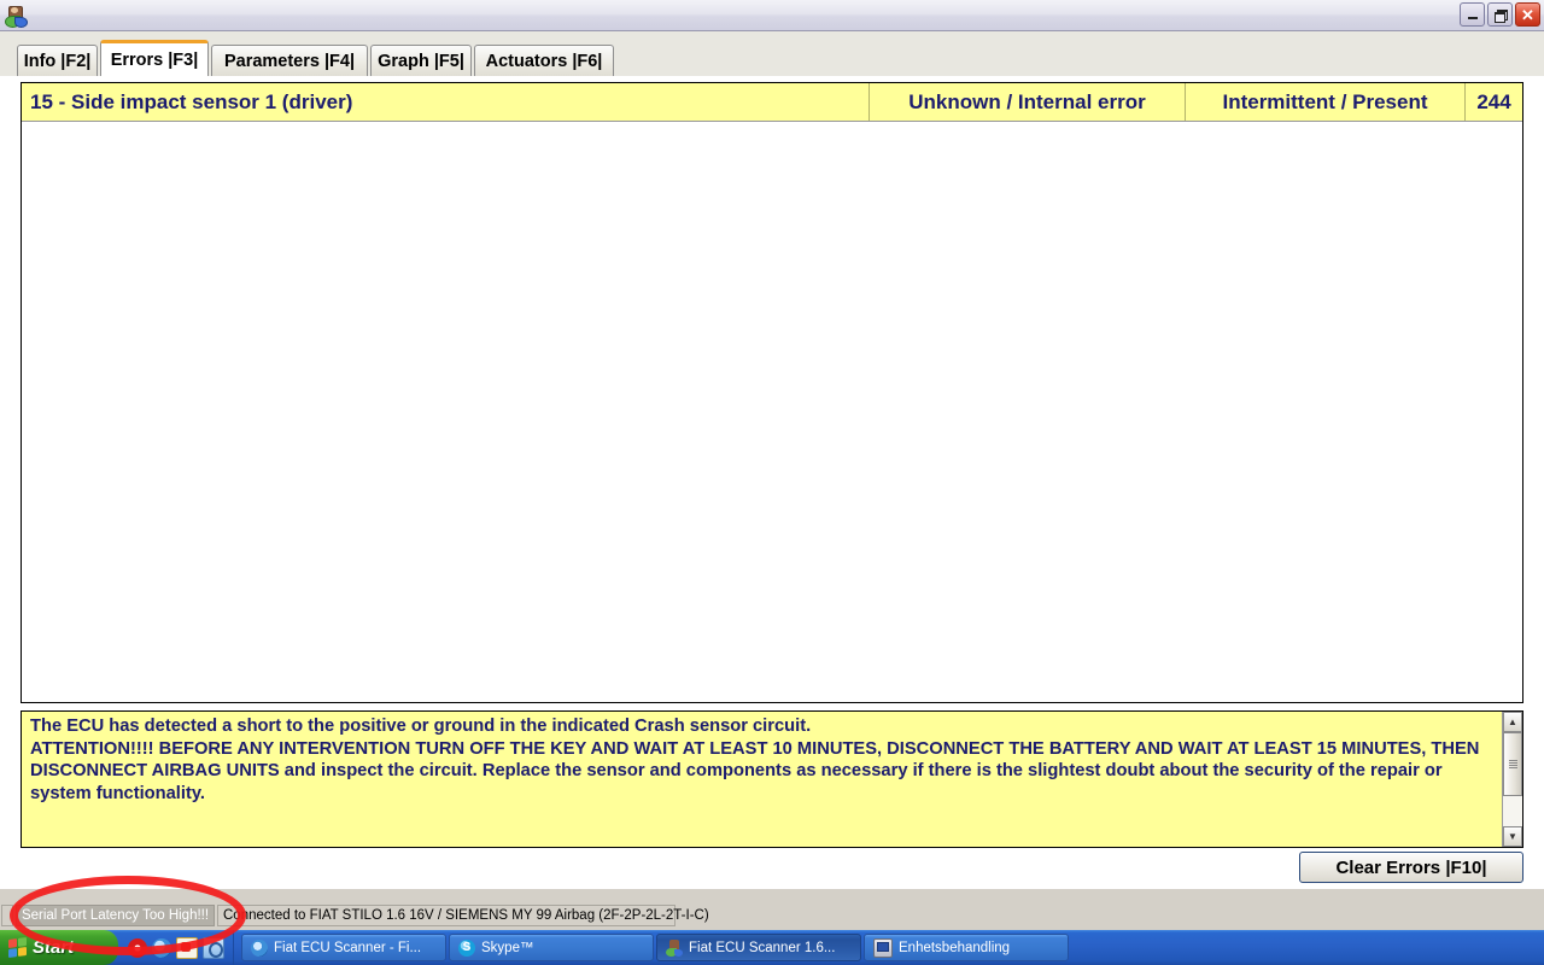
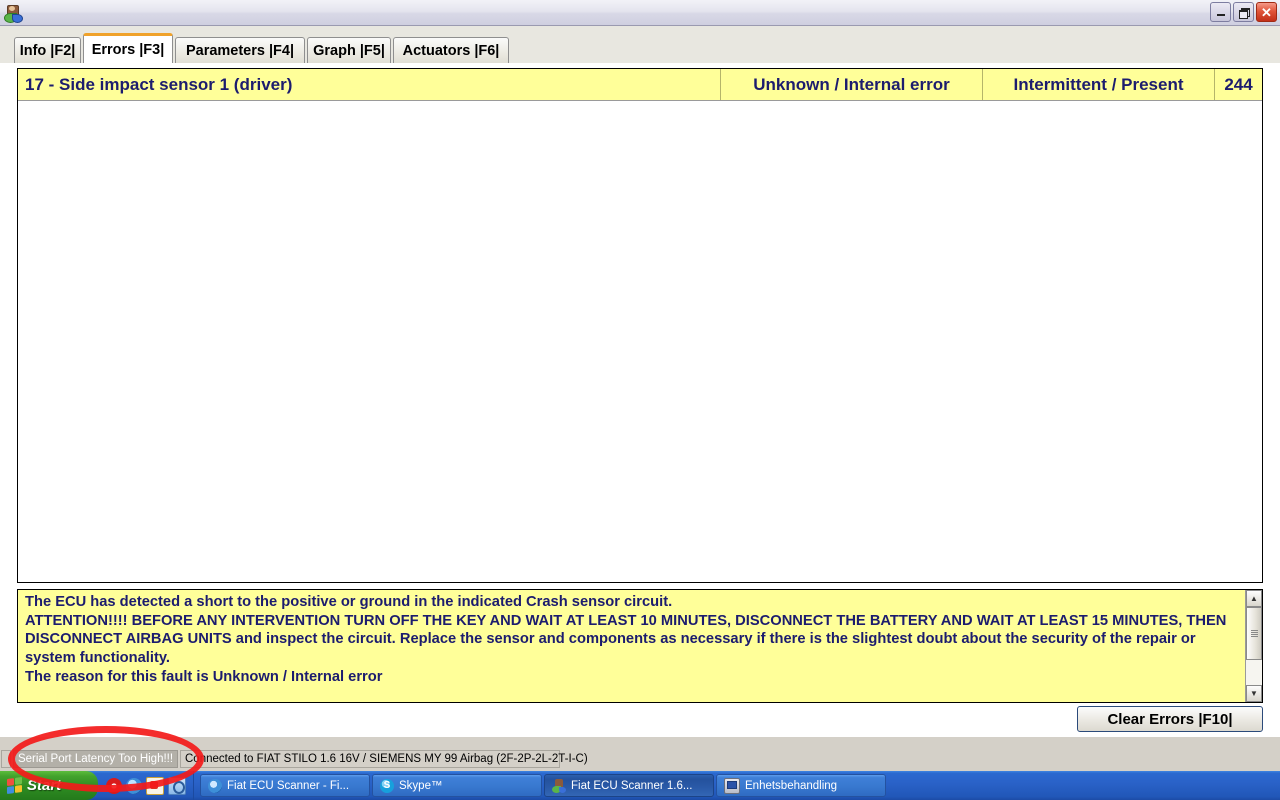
  ✕
  Info |F2|
  Errors |F3|
  Parameters |F4|
  Graph |F5|
  Actuators |F6|
- 15 - Side impact sensor 1 (driver)
+ 17 - Side impact sensor 1 (driver)
  Unknown / Internal error
  Intermittent / Present
  244
  The ECU has detected a short to the positive or ground in the indicated Crash sensor circuit.
  ATTENTION!!!! BEFORE ANY INTERVENTION TURN OFF THE KEY AND WAIT AT LEAST 10 MINUTES, DISCONNECT THE BATTERY AND WAIT AT LEAST 15 MINUTES, THEN DISCONNECT AIRBAG UNITS and inspect the circuit. Replace the sensor and components as necessary if there is the slightest doubt about the security of the repair or system functionality.
+ The reason for this fault is Unknown / Internal error
  ▲
  ▼
  Clear Errors |F10|
  Serial Port Latency Too High!!!
  Connected to FIAT STILO 1.6 16V / SIEMENS MY 99 Airbag (2F-2P-2L-2T-I-C)
  Start
  Fiat ECU Scanner - Fi...
  S
  Skype™
  Fiat ECU Scanner 1.6...
  Enhetsbehandling
